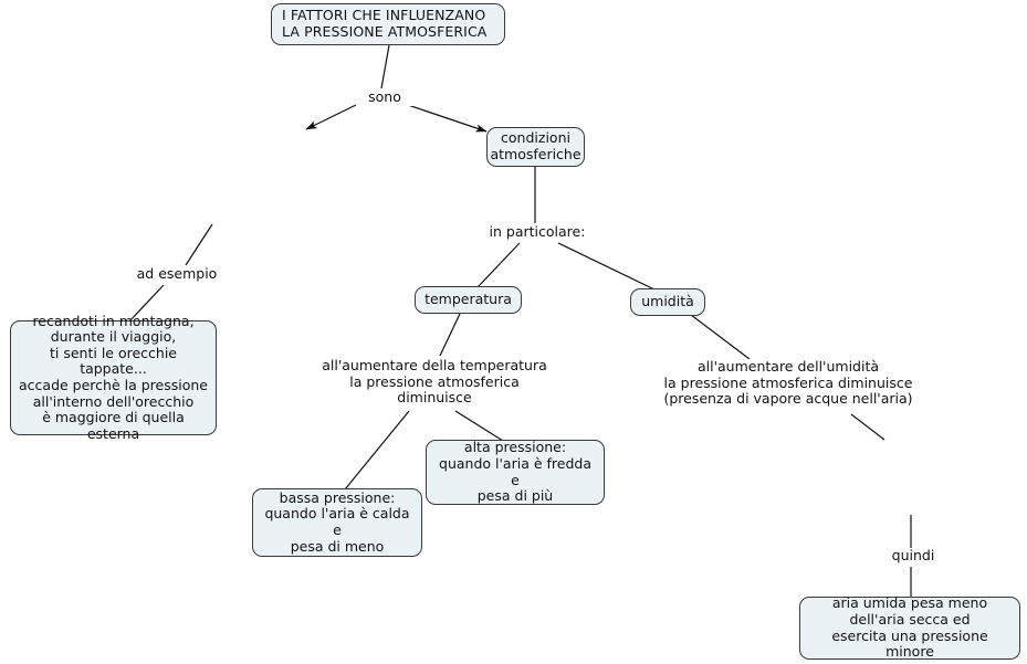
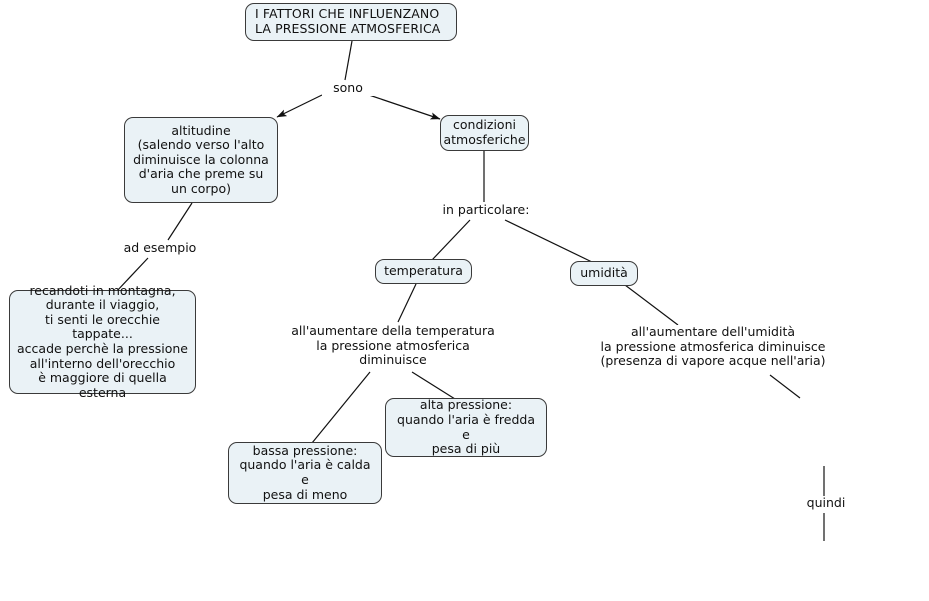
  I FATTORI CHE INFLUENZANO
  LA PRESSIONE ATMOSFERICA
+ altitudine
+ (salendo verso l'alto
+ diminuisce la colonna
+ d'aria che preme su
+ un corpo)
  condizioni
  atmosferiche
  recandoti in montagna,
  durante il viaggio,
  ti senti le orecchie tappate...
  accade perchè la pressione
  all'interno dell'orecchio
  è maggiore di quella esterna
  temperatura
  umidità
  alta pressione:
  quando l'aria è fredda e
  pesa di più
  bassa pressione:
  quando l'aria è calda e
  pesa di meno
- aria umida pesa meno
- dell'aria secca ed
- esercita una pressione minore
  sono
  ad esempio
  in particolare:
  quindi
  all'aumentare della temperatura
  la pressione atmosferica
  diminuisce
  all'aumentare dell'umidità
  la pressione atmosferica diminuisce
  (presenza di vapore acque nell'aria)
